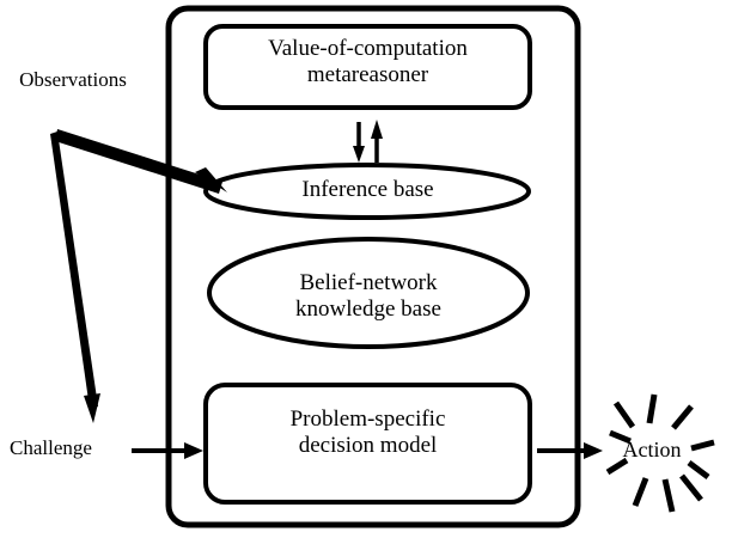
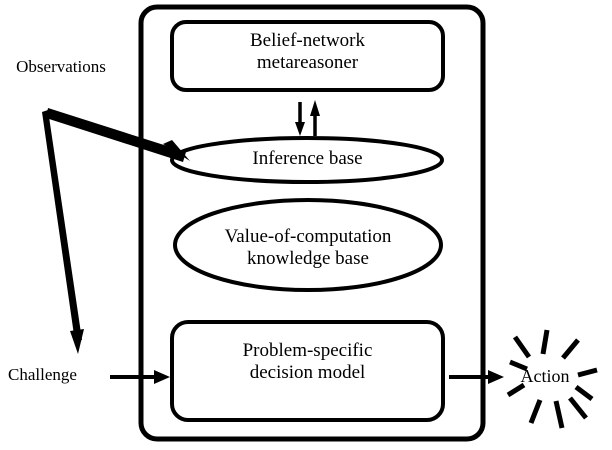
- Value-of-computation
+ Belief-network
  metareasoner
  Inference base
- Belief-network
+ Value-of-computation
  knowledge base
  Problem-specific
  decision model
  Observations
  Challenge
  Action
